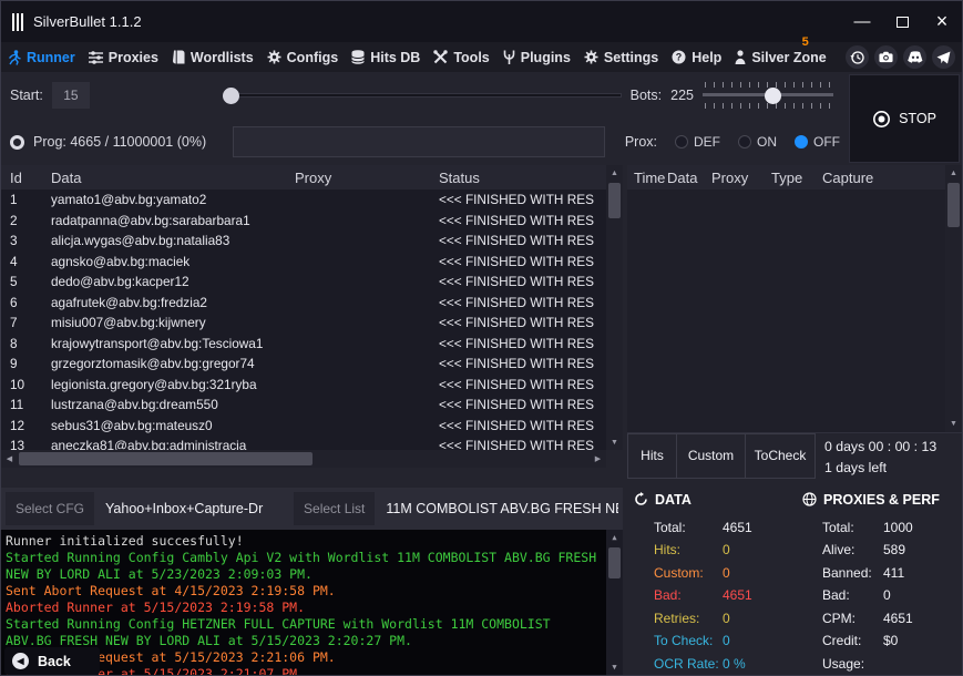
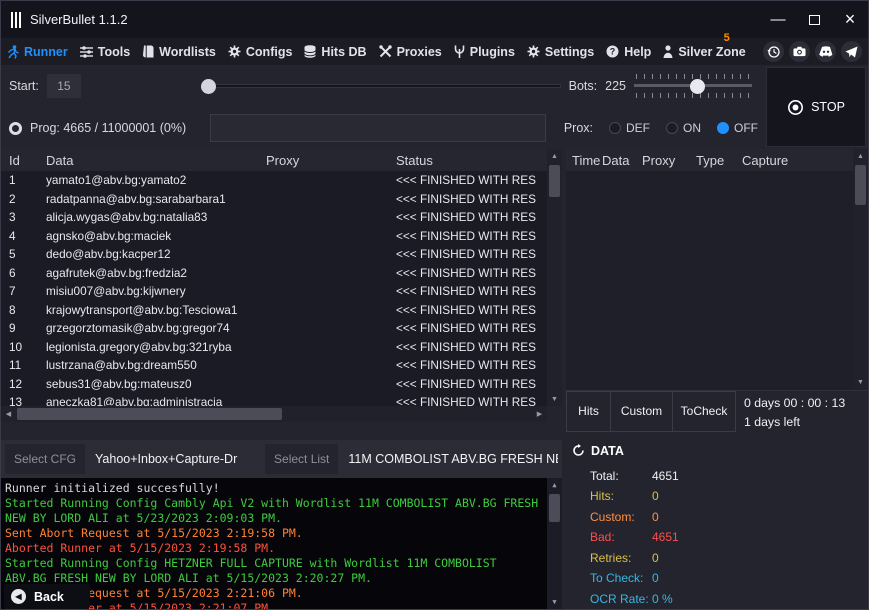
  SilverBullet 1.1.2
  —
  ×
  Runner
- Proxies
+ Tools
  Wordlists
  Configs
  Hits DB
- Tools
+ Proxies
  Plugins
  Settings
  ?
  Help
  5
  Silver Zone
  Start:
  15
  Bots:
  225
  Prog: 4665 / 11000001 (0%)
  Prox:
  DEF
  ON
  OFF
  STOP
  Id
  Data
  Proxy
  Status
  1
  yamato1@abv.bg:yamato2
  <<< FINISHED WITH RES
  2
  radatpanna@abv.bg:sarabarbara1
  <<< FINISHED WITH RES
  3
  alicja.wygas@abv.bg:natalia83
  <<< FINISHED WITH RES
  4
  agnsko@abv.bg:maciek
  <<< FINISHED WITH RES
  5
  dedo@abv.bg:kacper12
  <<< FINISHED WITH RES
  6
  agafrutek@abv.bg:fredzia2
  <<< FINISHED WITH RES
  7
  misiu007@abv.bg:kijwnery
  <<< FINISHED WITH RES
  8
  krajowytransport@abv.bg:Tesciowa1
  <<< FINISHED WITH RES
  9
  grzegorztomasik@abv.bg:gregor74
  <<< FINISHED WITH RES
  10
  legionista.gregory@abv.bg:321ryba
  <<< FINISHED WITH RES
  11
  lustrzana@abv.bg:dream550
  <<< FINISHED WITH RES
  12
  sebus31@abv.bg:mateusz0
  <<< FINISHED WITH RES
  13
  aneczka81@abv.bg:administracja
  <<< FINISHED WITH RES
  Select CFG
  Yahoo+Inbox+Capture-Dr
  Select List
  11M COMBOLIST ABV.BG FRESH N
  Runner initialized succesfully!
  Started Running Config Cambly Api V2 with Wordlist 11M COMBOLIST ABV.BG FRESH NEW BY LORD ALI at 5/23/2023 2:09:03 PM.
- Sent Abort Request at 4/15/2023 2:19:58 PM.
+ Sent Abort Request at 5/15/2023 2:19:58 PM.
  Aborted Runner at 5/15/2023 2:19:58 PM.
  Started Running Config HETZNER FULL CAPTURE with Wordlist 11M COMBOLIST ABV.BG FRESH NEW BY LORD ALI at 5/15/2023 2:20:27 PM.
  equest at 5/15/2023 2:21:06 PM.
  ▲
  ▼
  Time
  Data
  Proxy
  Type
  Capture
  Hits
  Custom
  ToCheck
  0 days 00 : 00 : 13
  1 days left
  DATA
  Total: 4651
  Hits: 0
  Custom: 0
  Bad: 4651
  Retries: 0
  To Check: 0
  OCR Rate: 0 %
- PROXIES & PERF
- Total: 1000
- Alive: 589
- Banned: 411
- Bad: 0
- CPM: 4651
- Credit: $0
- Usage:
  ◀
  Back
